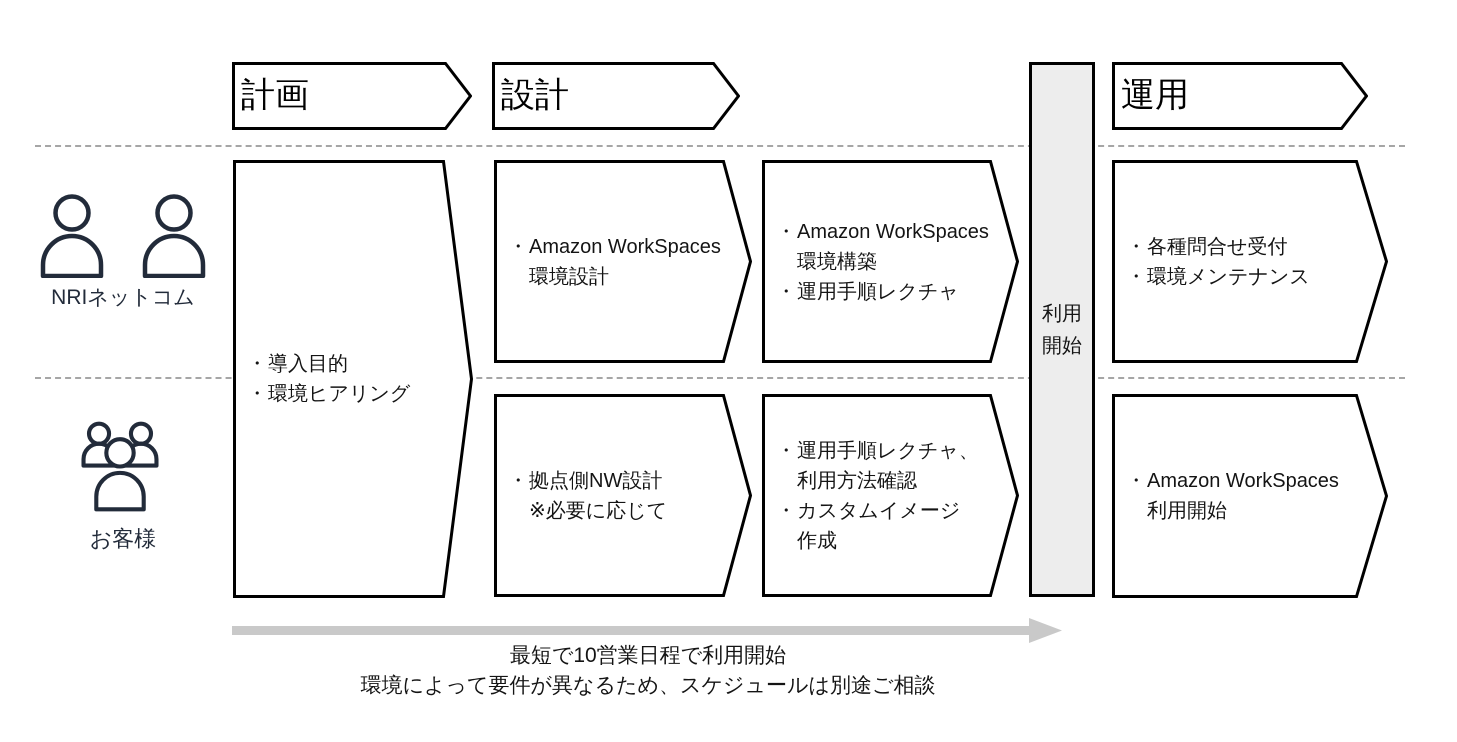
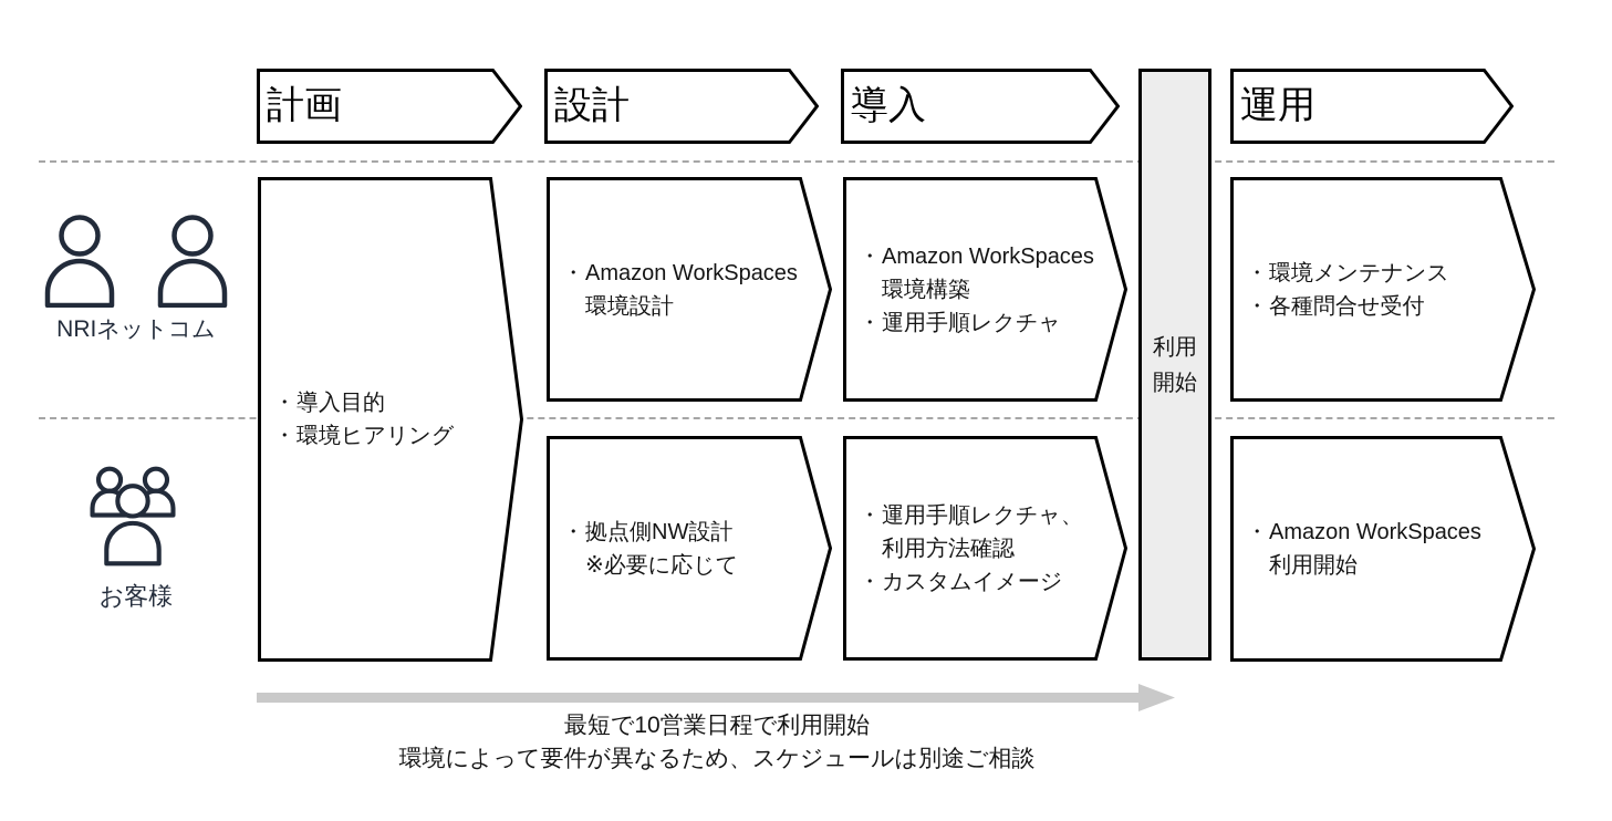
  計画
  設計
+ 導入
  運用
  ・
  導入目的
  ・
  環境ヒアリング
  ・
  Amazon WorkSpaces
  環境設計
  ・
  Amazon WorkSpaces
  環境構築
  ・
  運用手順レクチャ
  ・
- 各種問合せ受付
+ 環境メンテナンス
  ・
- 環境メンテナンス
+ 各種問合せ受付
  ・
  拠点側NW設計
  ※必要に応じて
  ・
  運用手順レクチャ、
  利用方法確認
  ・
  カスタムイメージ
- 作成
  ・
  Amazon WorkSpaces
  利用開始
  利用
  開始
  NRIネットコム
  お客様
  最短で10営業日程で利用開始
  環境によって要件が異なるため、スケジュールは別途ご相談
